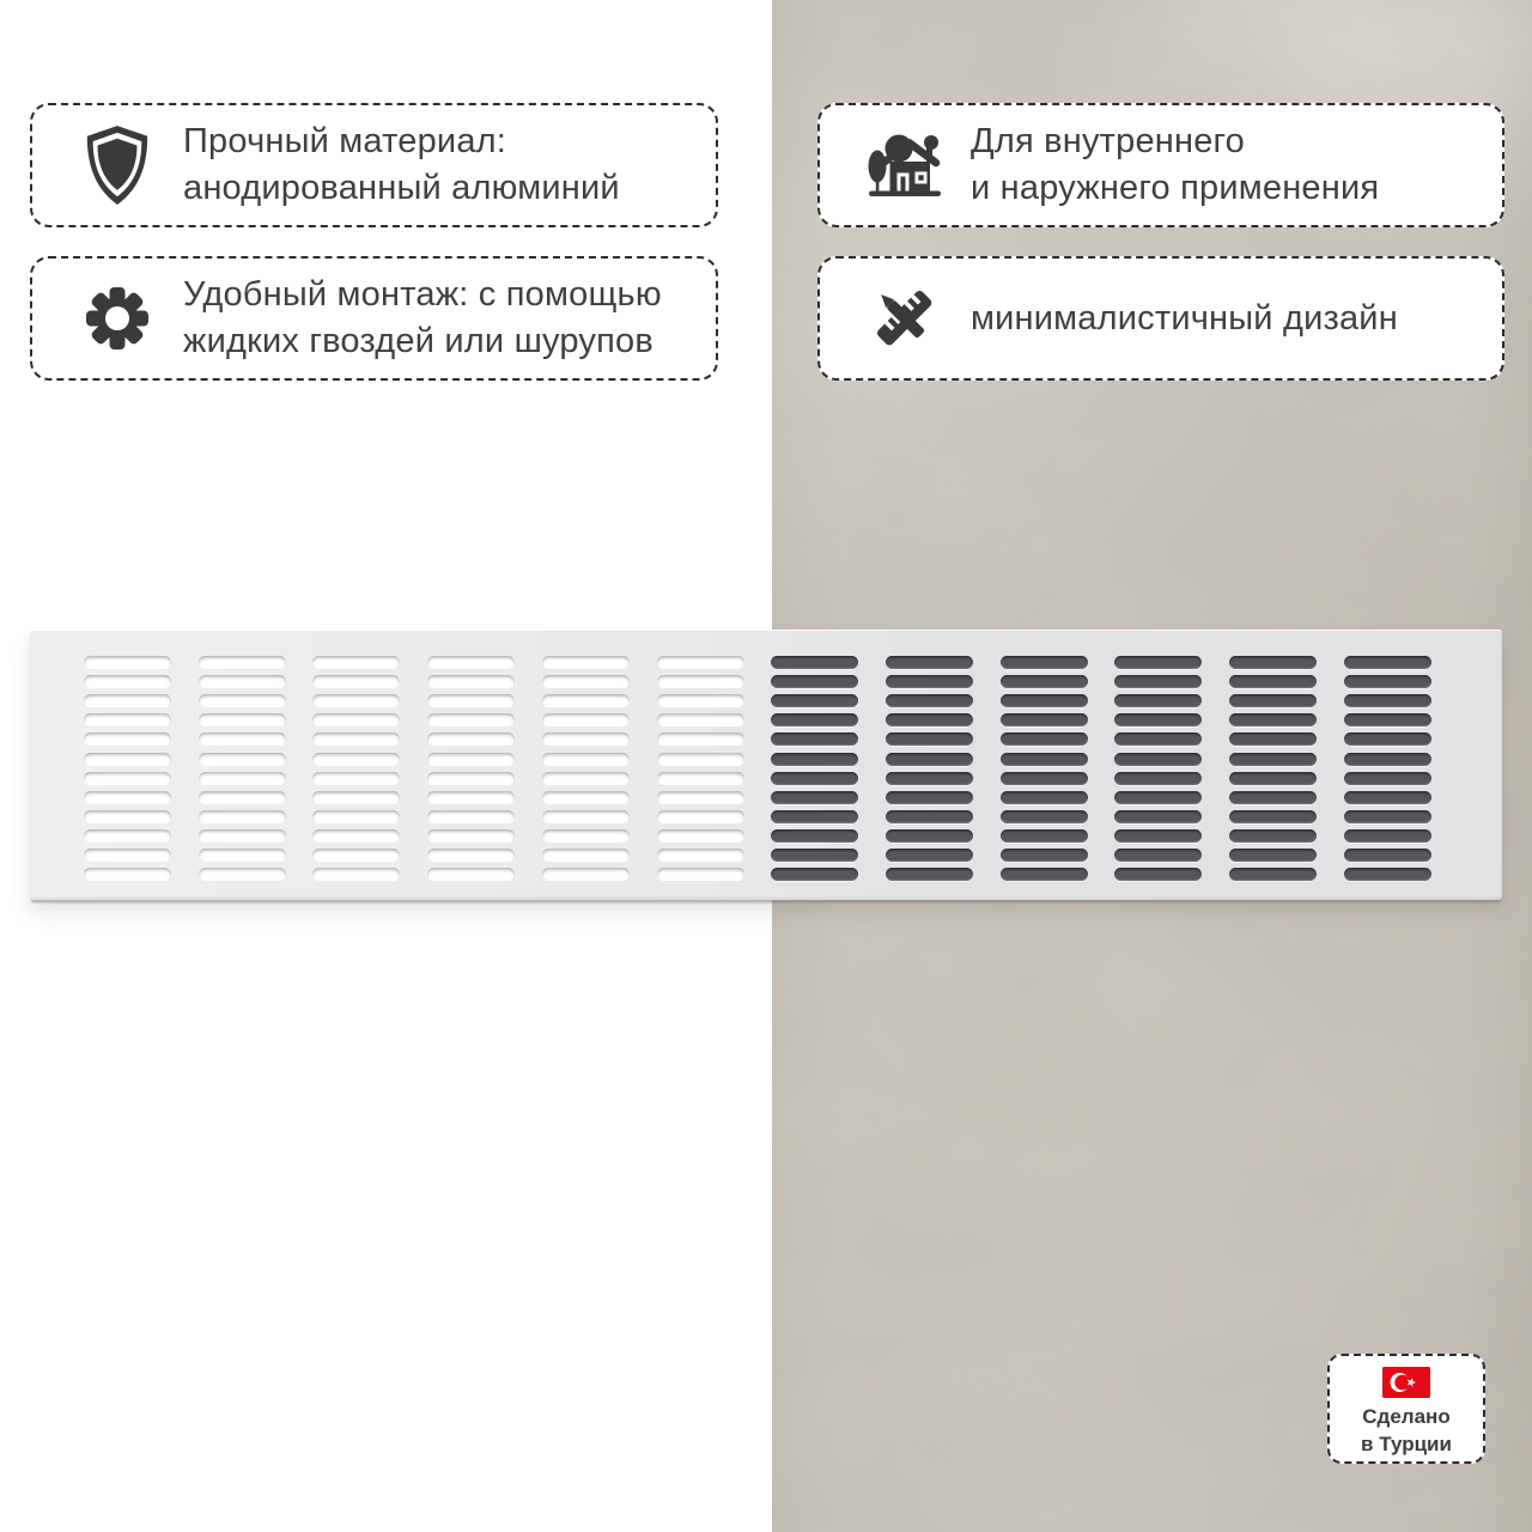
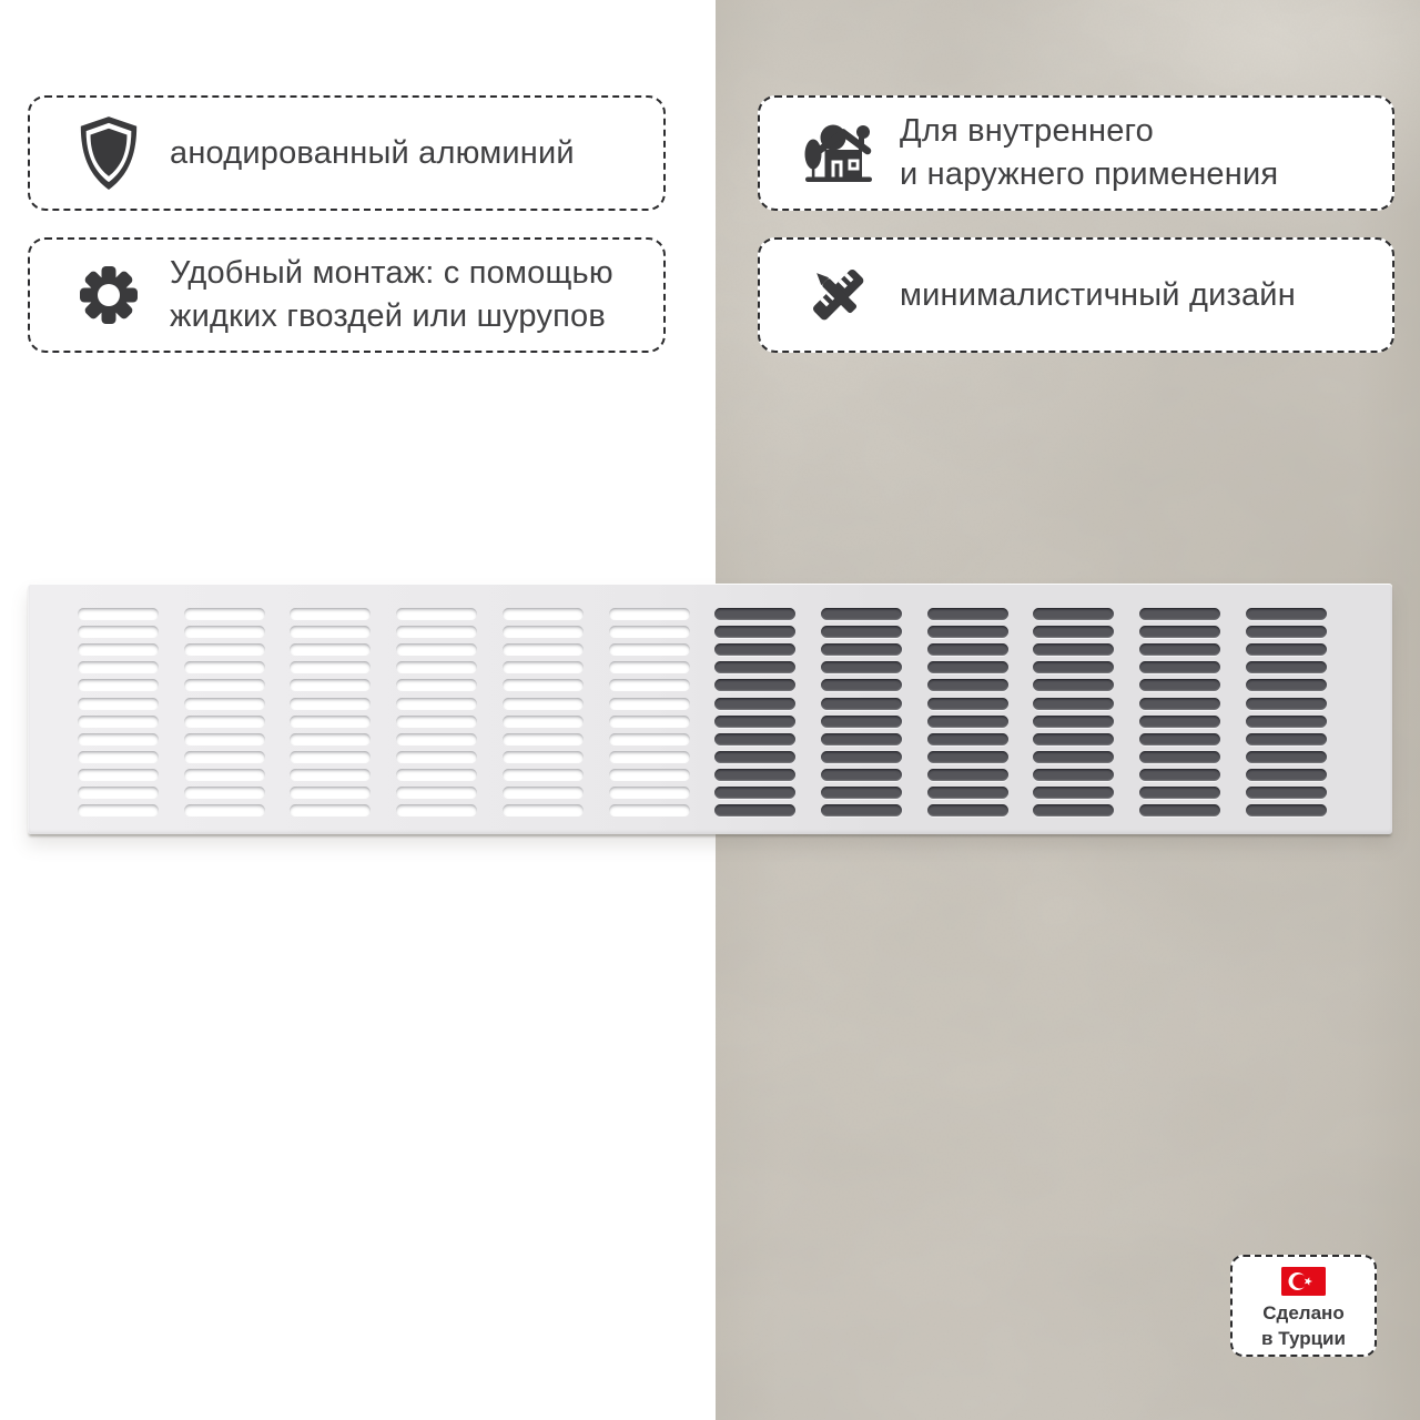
- Прочный материал:
  анодированный алюминий
  Удобный монтаж: с помощью
  жидких гвоздей или шурупов
  Для внутреннего
  и наружнего применения
  минималистичный дизайн
  Сделано
  в Турции
